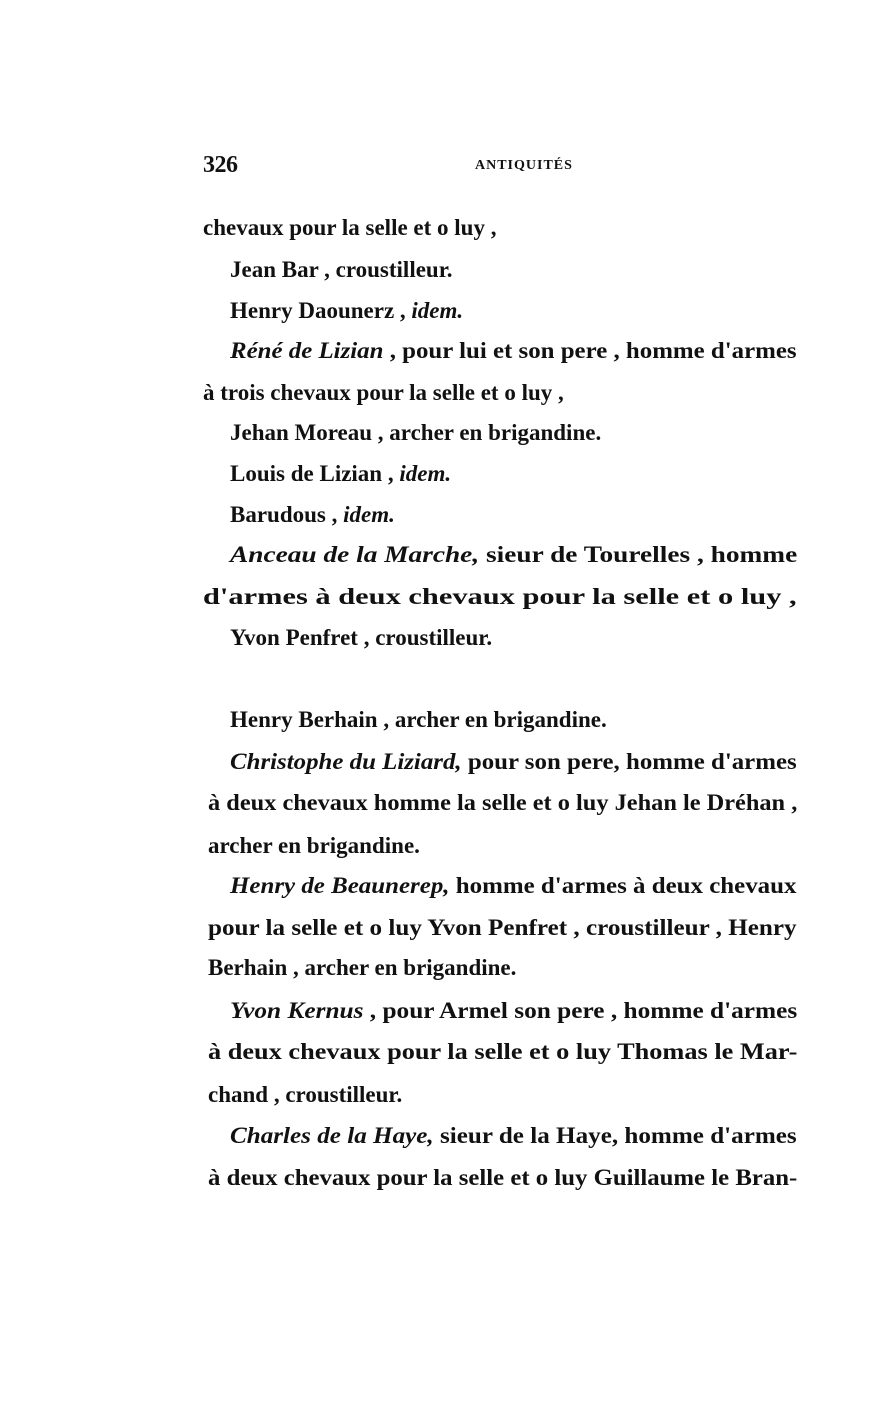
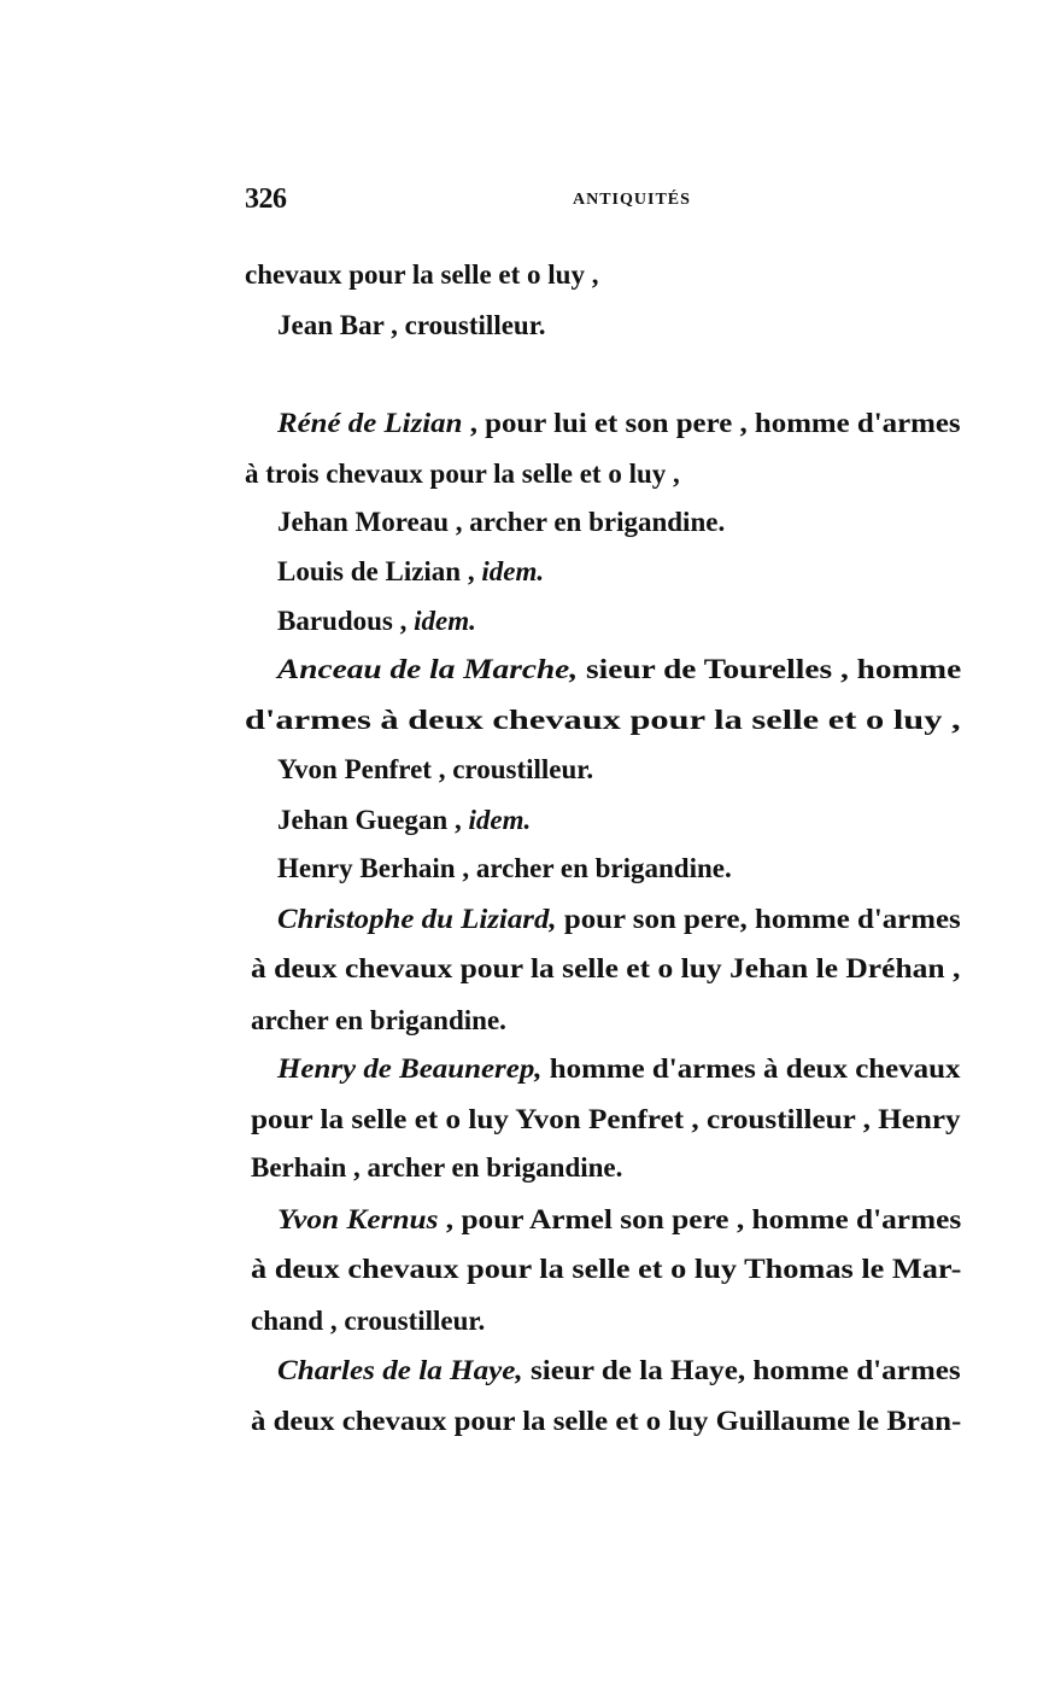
  326
  ANTIQUITÉS
  chevaux pour la selle et o luy ,
  Jean Bar , croustilleur.
- Henry Daounerz , idem.
  Réné de Lizian , pour lui et son pere , homme d'armes
  à trois chevaux pour la selle et o luy ,
  Jehan Moreau , archer en brigandine.
  Louis de Lizian , idem.
  Barudous , idem.
  Anceau de la Marche, sieur de Tourelles , homme
  d'armes à deux chevaux pour la selle et o luy ,
  Yvon Penfret , croustilleur.
+ Jehan Guegan , idem.
  Henry Berhain , archer en brigandine.
  Christophe du Liziard, pour son pere, homme d'armes
- à deux chevaux homme la selle et o luy Jehan le Dréhan ,
+ à deux chevaux pour la selle et o luy Jehan le Dréhan ,
  archer en brigandine.
  Henry de Beaunerep, homme d'armes à deux chevaux
  pour la selle et o luy Yvon Penfret , croustilleur , Henry
  Berhain , archer en brigandine.
  Yvon Kernus , pour Armel son pere , homme d'armes
  à deux chevaux pour la selle et o luy Thomas le Mar-
  chand , croustilleur.
  Charles de la Haye, sieur de la Haye, homme d'armes
  à deux chevaux pour la selle et o luy Guillaume le Bran-
